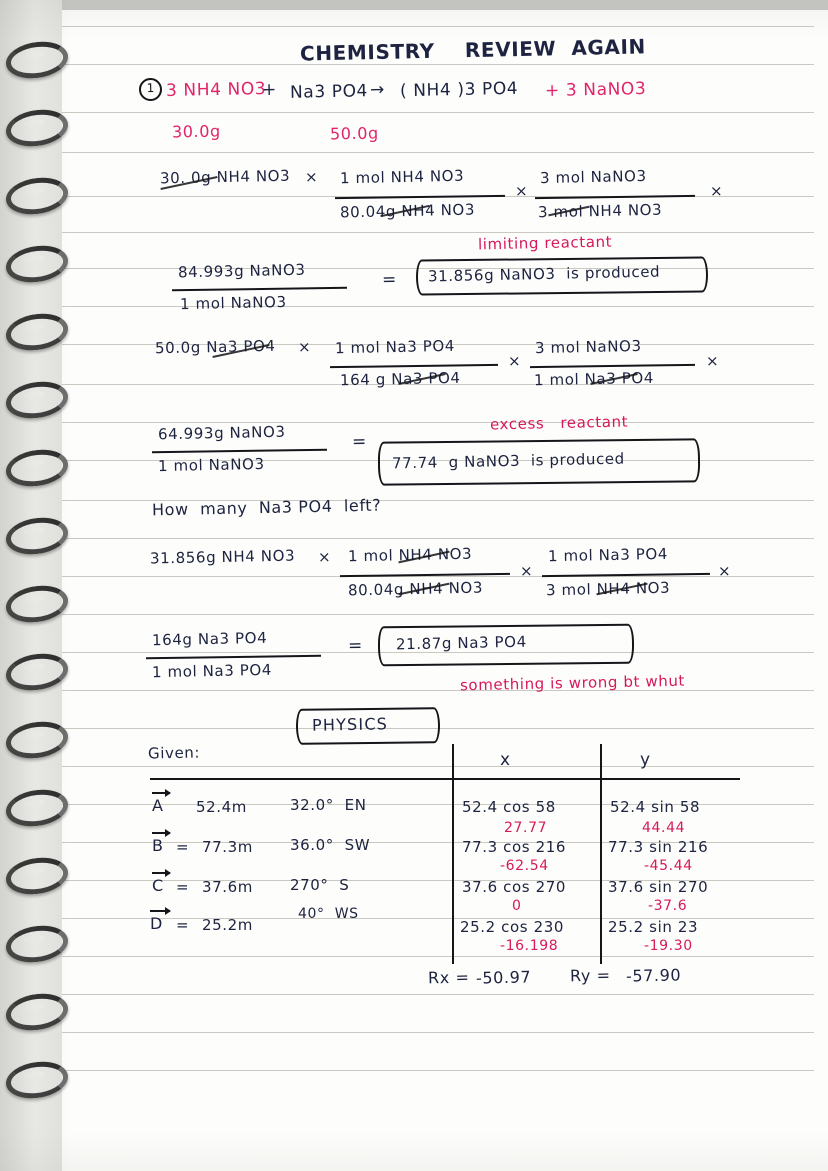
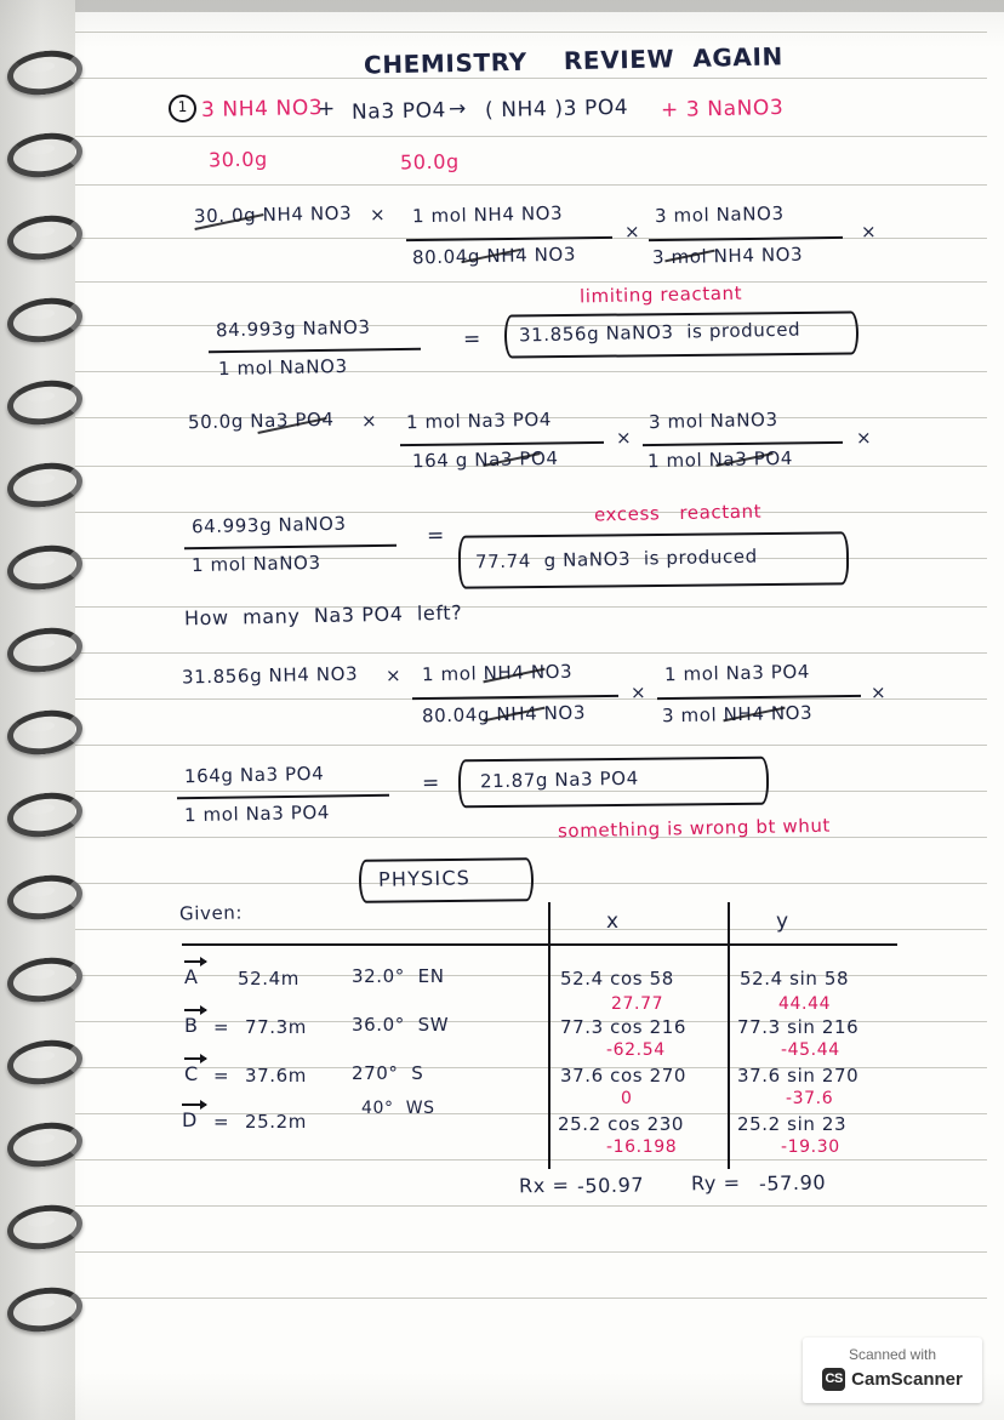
+ Scanned with
+ CS
+ CamScanner
